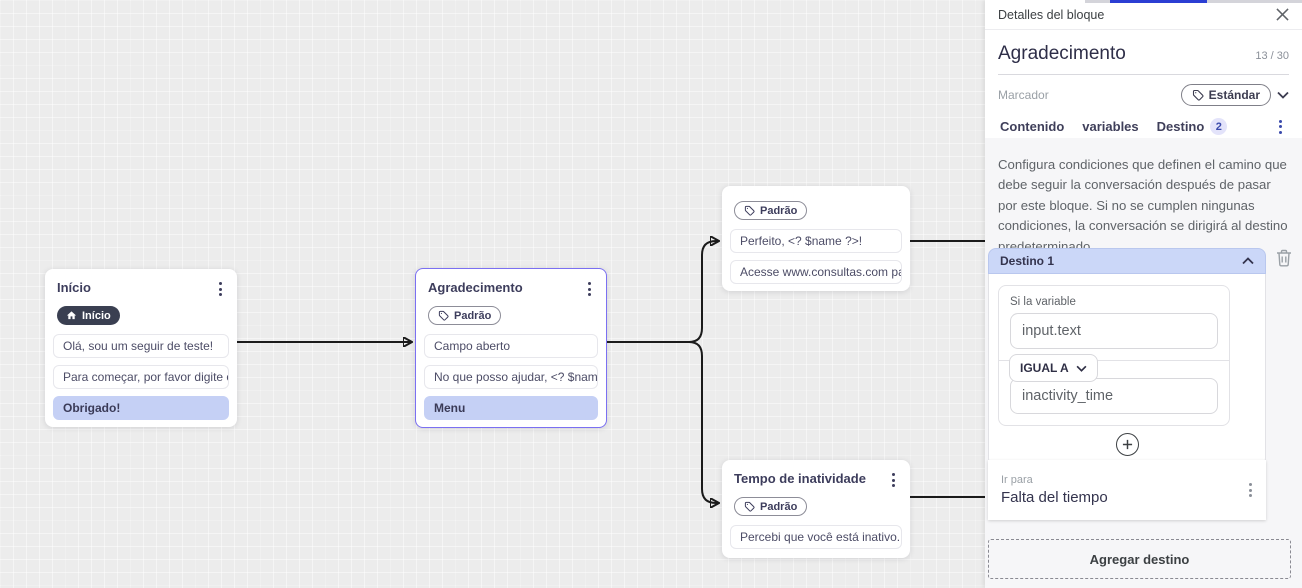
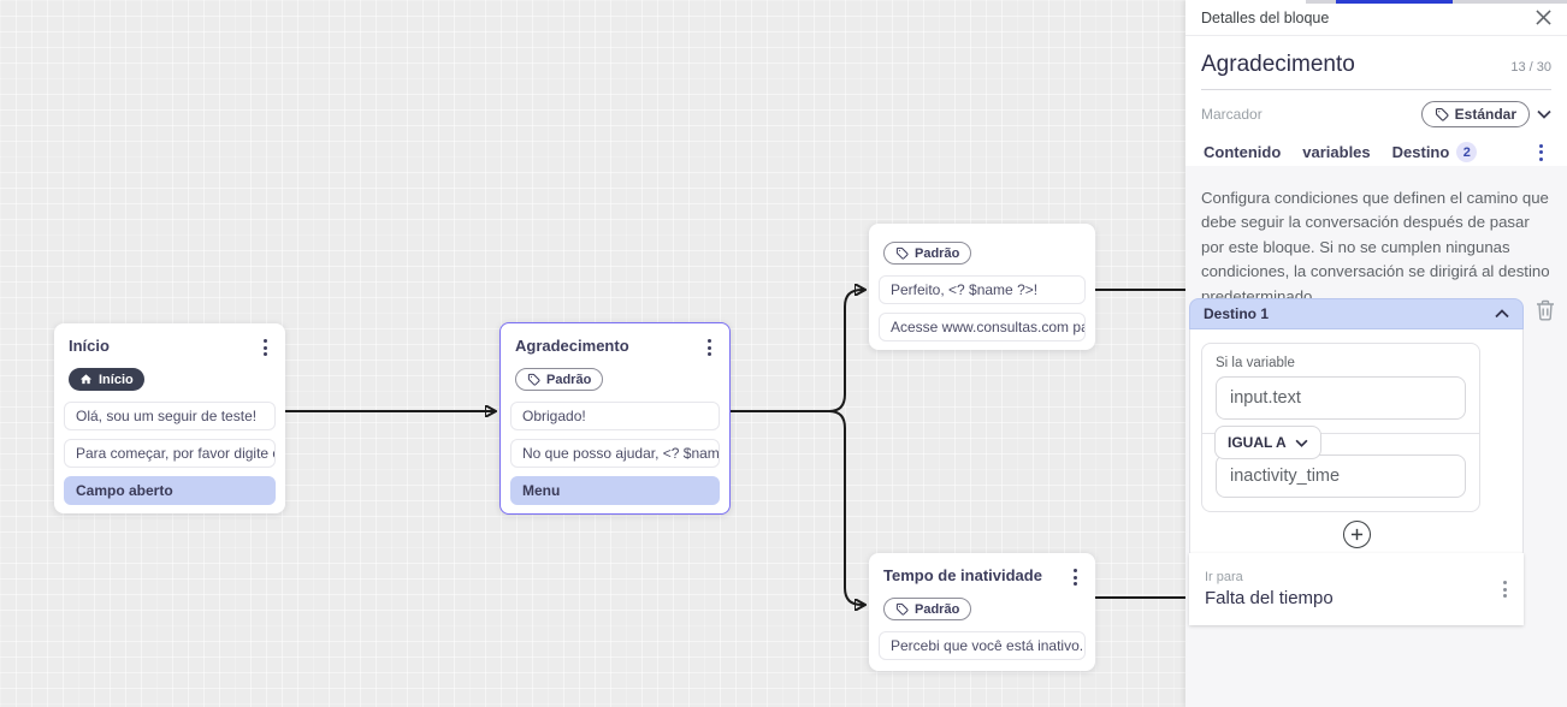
  Início
  Início
  Olá, sou um seguir de teste!
  Para começar, por favor digite
- Obrigado!
+ Campo aberto
  Agradecimento
  Padrão
- Campo aberto
+ Obrigado!
  No que posso ajudar, <? $nam
  Menu
  Padrão
  Perfeito, <? $name ?>!
  Acesse www.consultas.com pa
  Tempo de inatividade
  Padrão
  Percebi que você está inativo.
  Detalles del bloque
  Agradecimento
  13 / 30
  Marcador
  Estándar
  Contenido
  variables
  Destino
  2
  Configura condiciones que definen el camino que debe seguir la conversación después de pasar por este bloque. Si no se cumplen ningunas condiciones, la conversación se dirigirá al destino predeterminado.
  Destino 1
  Si la variable
  input.text
  inactivity_time
  IGUAL A
  Ir para
  Falta del tiempo
- Agregar destino
